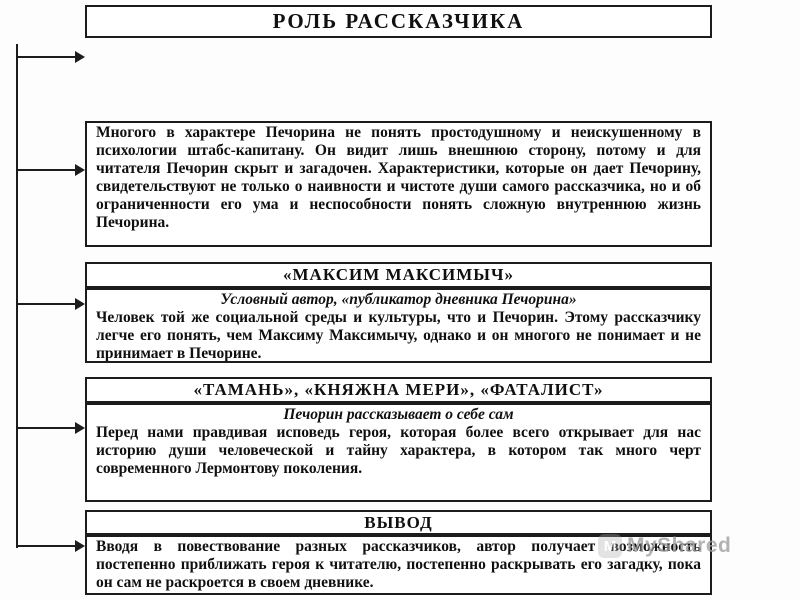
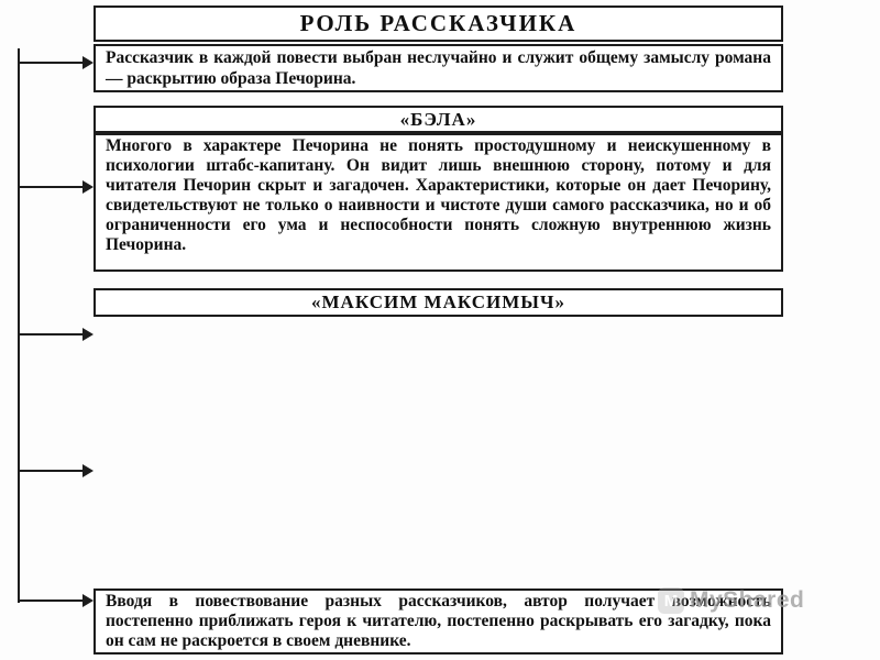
  РОЛЬ РАССКАЗЧИКА
+ Рассказчик в каждой повести выбран неслучайно и служит общему замыслу романа — раскрытию образа Печорина.
+ «БЭЛА»
  Многого в характере Печорина не понять простодушному и неискушенному в психологии штабс-капитану. Он видит лишь внешнюю сторону, потому и для читателя Печорин скрыт и загадочен. Характеристики, которые он дает Печорину, свидетельствуют не только о наивности и чистоте души самого рассказчика, но и об ограниченности его ума и неспособности понять сложную внутреннюю жизнь Печорина.
  «МАКСИМ МАКСИМЫЧ»
- Условный автор, «публикатор дневника Печорина»
- Человек той же социальной среды и культуры, что и Печорин. Этому рассказчику легче его понять, чем Максиму Максимычу, однако и он многого не понимает и не принимает в Печорине.
- «ТАМАНЬ», «КНЯЖНА МЕРИ», «ФАТАЛИСТ»
- Печорин рассказывает о себе сам
- Перед нами правдивая исповедь героя, которая более всего открывает для нас историю души человеческой и тайну характера, в котором так много черт современного Лермонтову поколения.
- ВЫВОД
  Вводя в повествование разных рассказчиков, автор получает возможность постепенно приближать героя к читателю, постепенно раскрывать его загадку, пока он сам не раскроется в своем дневнике.
  M
  MyShared
